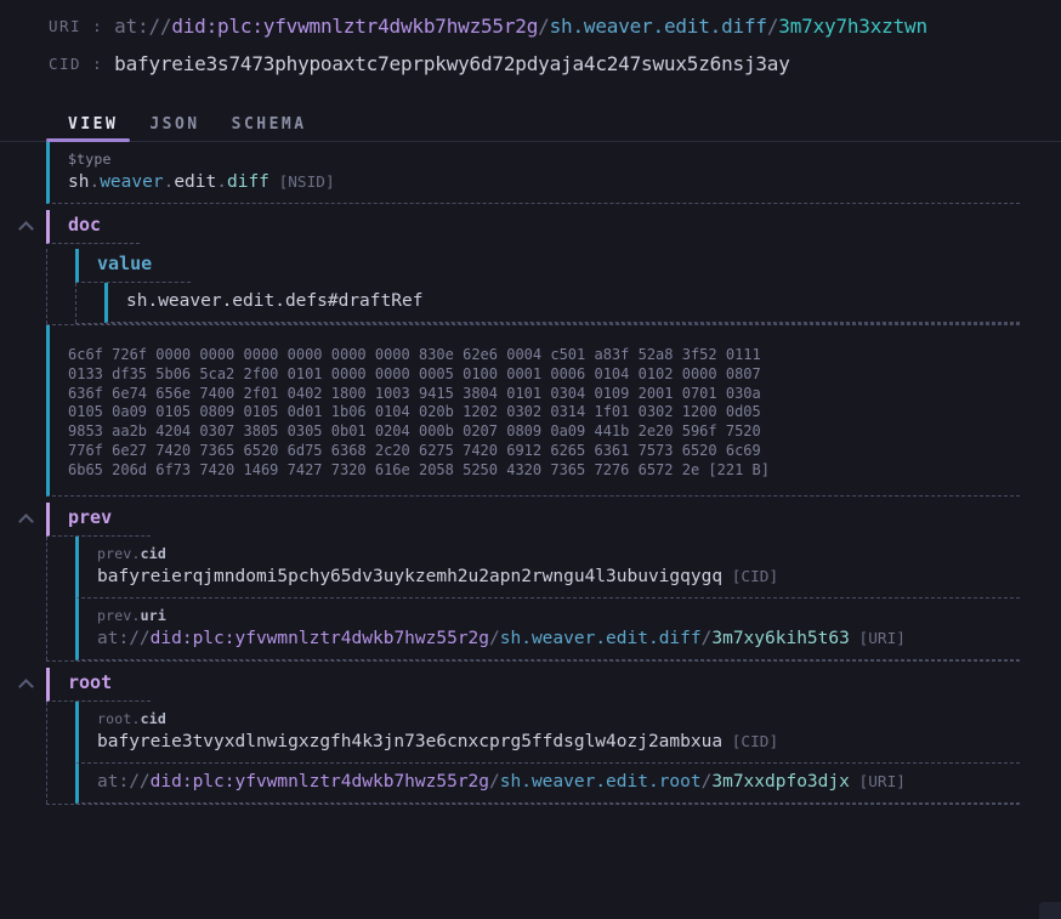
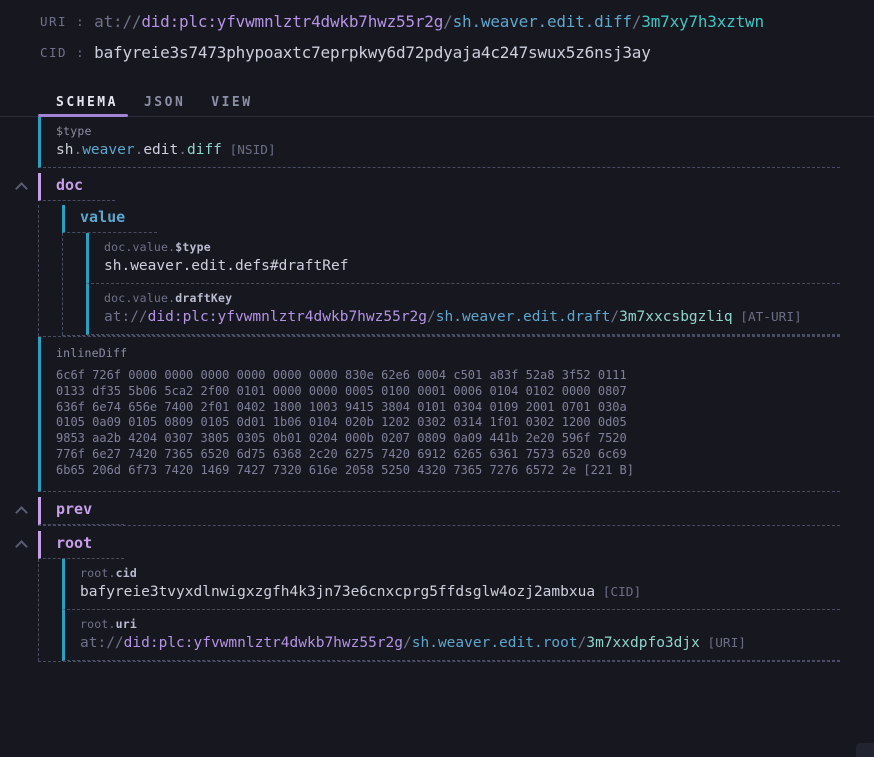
  URI :
  at://did:plc:yfvwmnlztr4dwkb7hwz55r2g/sh.weaver.edit.diff/3m7xy7h3xztwn
  CID :
  bafyreie3s7473phypoaxtc7eprpkwy6d72pdyaja4c247swux5z6nsj3ay
- VIEW
+ SCHEMA
  JSON
- SCHEMA
+ VIEW
  $type
  sh.weaver.edit.diff [NSID]
  doc
  value
+ doc.value.$type
  sh.weaver.edit.defs#draftRef
+ doc.value.draftKey
+ at://did:plc:yfvwmnlztr4dwkb7hwz55r2g/sh.weaver.edit.draft/3m7xxcsbgzliq [AT-URI]
+ inlineDiff
  6c6f 726f 0000 0000 0000 0000 0000 0000 830e 62e6 0004 c501 a83f 52a8 3f52 0111
  0133 df35 5b06 5ca2 2f00 0101 0000 0000 0005 0100 0001 0006 0104 0102 0000 0807
  636f 6e74 656e 7400 2f01 0402 1800 1003 9415 3804 0101 0304 0109 2001 0701 030a
  0105 0a09 0105 0809 0105 0d01 1b06 0104 020b 1202 0302 0314 1f01 0302 1200 0d05
  9853 aa2b 4204 0307 3805 0305 0b01 0204 000b 0207 0809 0a09 441b 2e20 596f 7520
  776f 6e27 7420 7365 6520 6d75 6368 2c20 6275 7420 6912 6265 6361 7573 6520 6c69
  6b65 206d 6f73 7420 1469 7427 7320 616e 2058 5250 4320 7365 7276 6572 2e [221 B]
  prev
- prev.cid
- bafyreierqjmndomi5pchy65dv3uykzemh2u2apn2rwngu4l3ubuvigqygq [CID]
- prev.uri
- at://did:plc:yfvwmnlztr4dwkb7hwz55r2g/sh.weaver.edit.diff/3m7xy6kih5t63 [URI]
  root
  root.cid
  bafyreie3tvyxdlnwigxzgfh4k3jn73e6cnxcprg5ffdsglw4ozj2ambxua [CID]
+ root.uri
  at://did:plc:yfvwmnlztr4dwkb7hwz55r2g/sh.weaver.edit.root/3m7xxdpfo3djx [URI]
